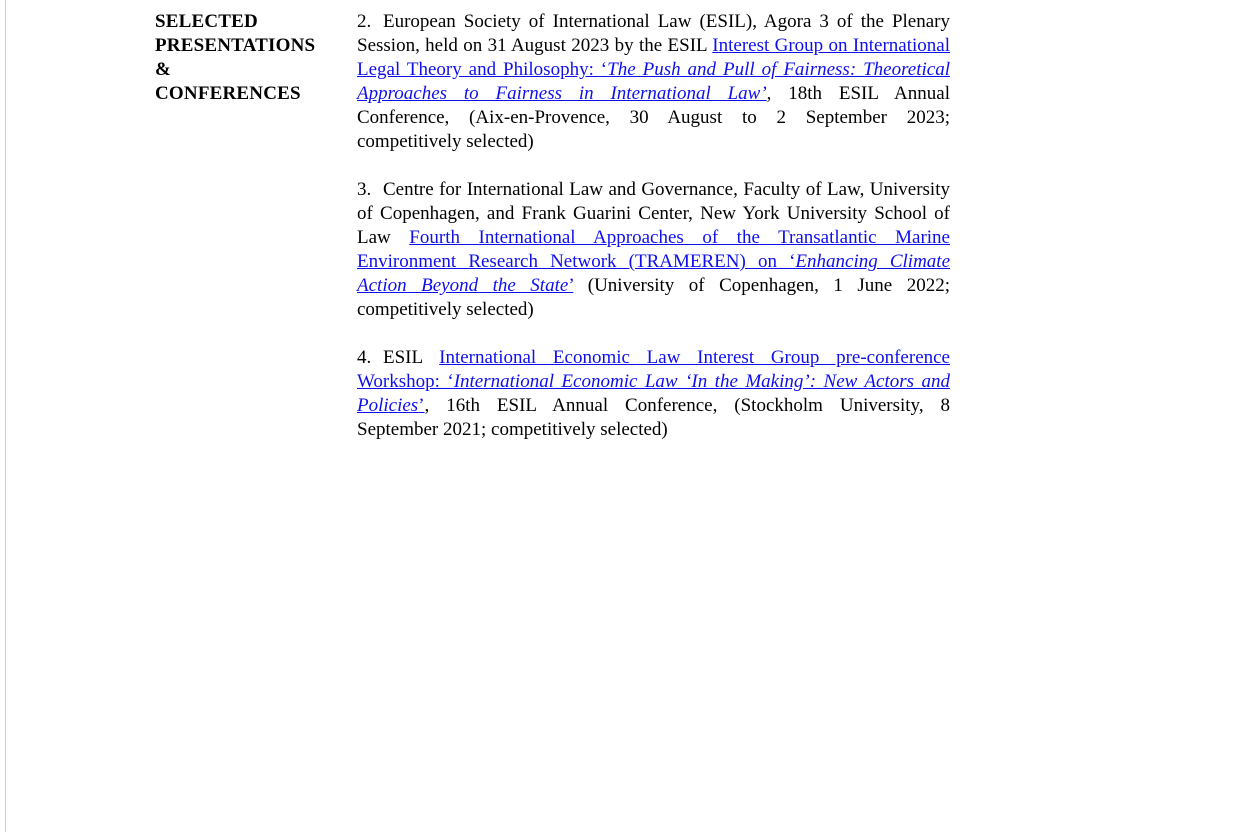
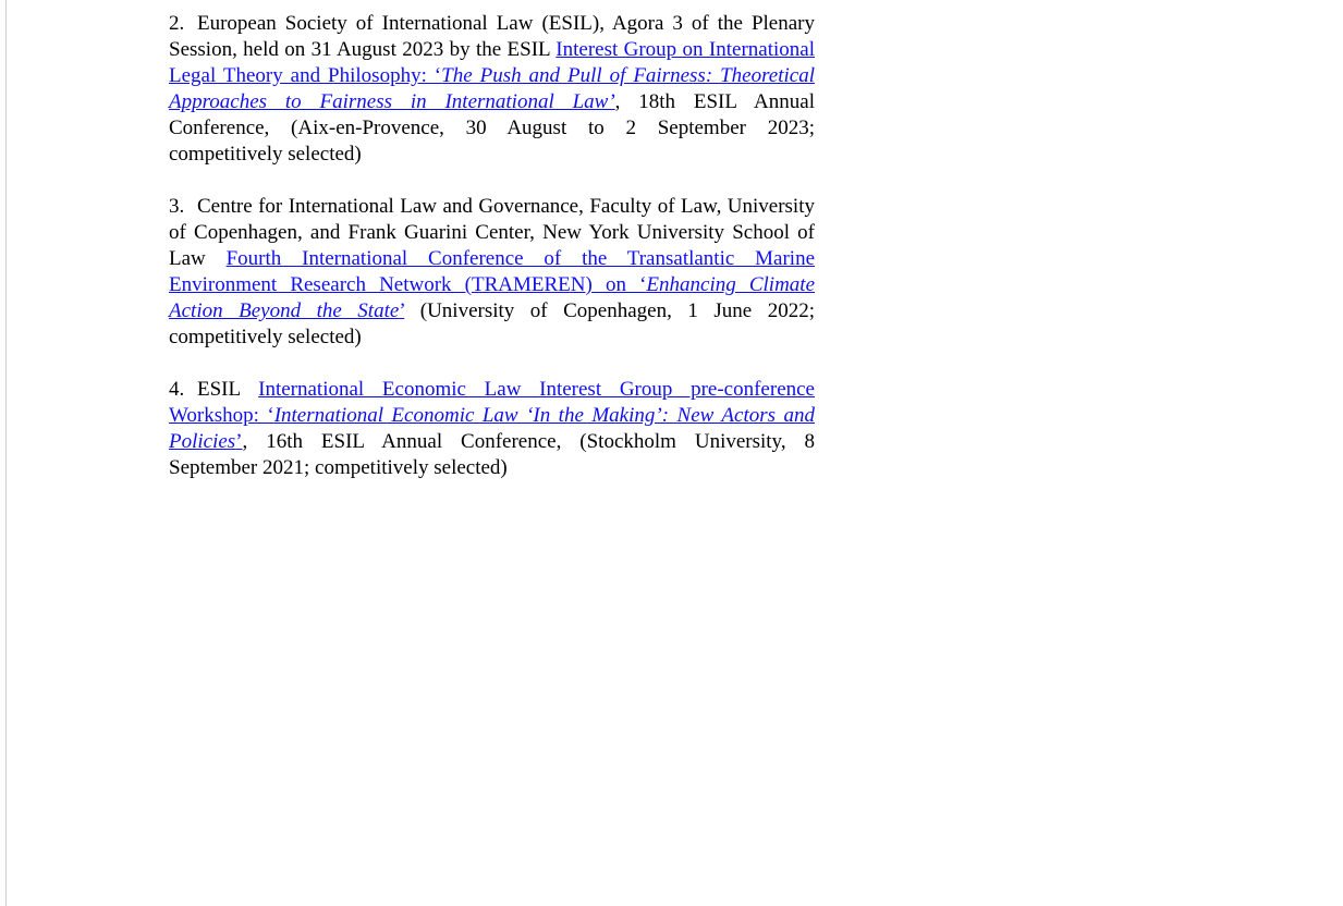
- SELECTED
- PRESENTATIONS
- &
- CONFERENCES
  2. European Society of International Law (ESIL), Agora 3 of the Plenary Session, held on 31 August 2023 by the ESIL Interest Group on International Legal Theory and Philosophy: ‘The Push and Pull of Fairness: Theoretical Approaches to Fairness in International Law’, 18th ESIL Annual Conference, (Aix-en-Provence, 30 August to 2 September 2023; competitively selected)
- 3. Centre for International Law and Governance, Faculty of Law, University of Copenhagen, and Frank Guarini Center, New York University School of Law Fourth International Approaches of the Transatlantic Marine Environment Research Network (TRAMEREN) on ‘Enhancing Climate Action Beyond the State’ (University of Copenhagen, 1 June 2022; competitively selected)
+ 3. Centre for International Law and Governance, Faculty of Law, University of Copenhagen, and Frank Guarini Center, New York University School of Law Fourth International Conference of the Transatlantic Marine Environment Research Network (TRAMEREN) on ‘Enhancing Climate Action Beyond the State’ (University of Copenhagen, 1 June 2022; competitively selected)
  4. ESIL International Economic Law Interest Group pre-conference Workshop: ‘International Economic Law ‘In the Making’: New Actors and Policies’, 16th ESIL Annual Conference, (Stockholm University, 8 September 2021; competitively selected)
